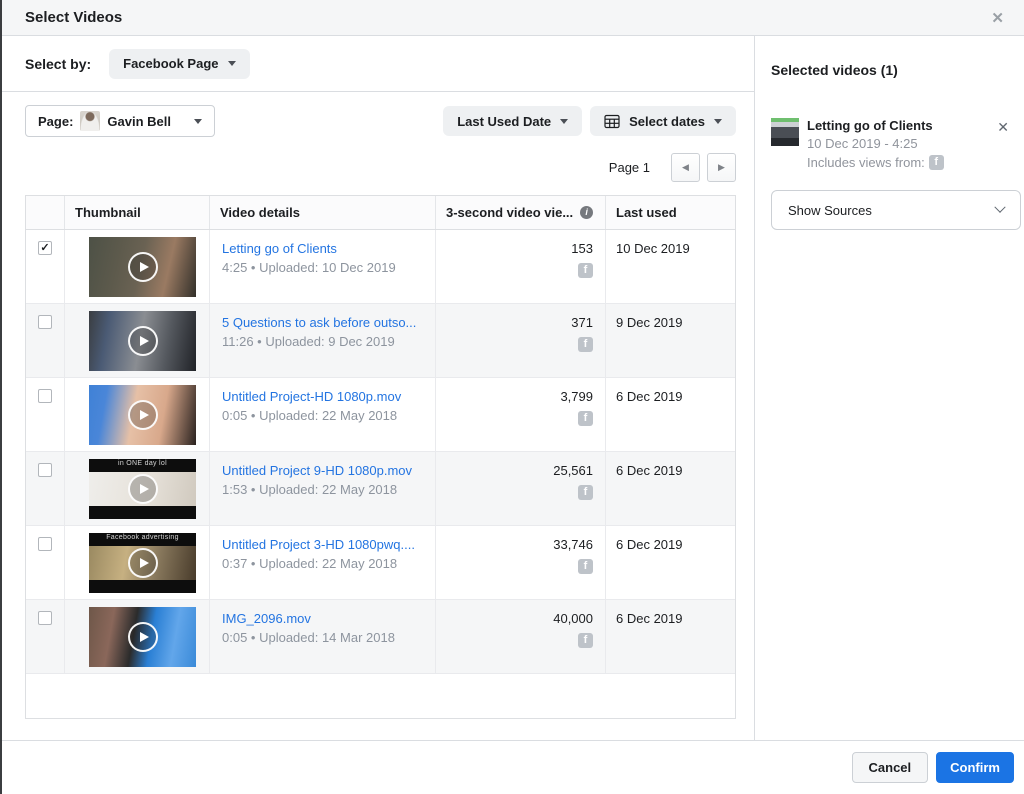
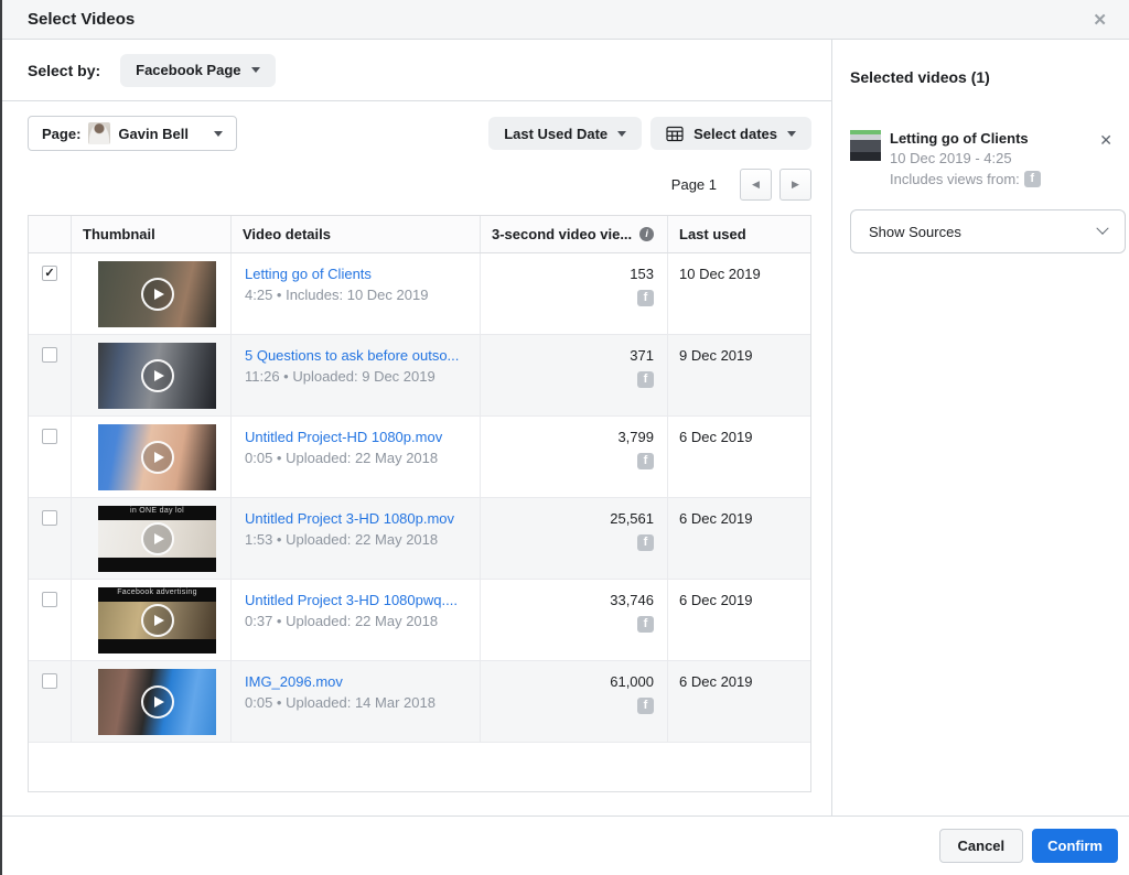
  Select Videos
  ✕
  Select by:
  Facebook Page
  Page:
  Gavin Bell
  Last Used Date
  Select dates
  Page 1
  ◀
  ▶
  Thumbnail
  Video details
  3-second video vie...
  i
  Last used
  ✓
  Letting go of Clients
- 4:25 • Uploaded: 10 Dec 2019
+ 4:25 • Includes: 10 Dec 2019
  153
  f
  10 Dec 2019
  5 Questions to ask before outso...
  11:26 • Uploaded: 9 Dec 2019
  371
  f
  9 Dec 2019
  Untitled Project-HD 1080p.mov
  0:05 • Uploaded: 22 May 2018
  3,799
  f
  6 Dec 2019
- Untitled Project 9-HD 1080p.mov
+ Untitled Project 3-HD 1080p.mov
  1:53 • Uploaded: 22 May 2018
  25,561
  f
  6 Dec 2019
  Untitled Project 3-HD 1080pwq....
  0:37 • Uploaded: 22 May 2018
  33,746
  f
  6 Dec 2019
  IMG_2096.mov
  0:05 • Uploaded: 14 Mar 2018
- 40,000
+ 61,000
  f
  6 Dec 2019
  Selected videos (1)
  Letting go of Clients
  10 Dec 2019 - 4:25
  Includes views from:
  f
  ✕
  Show Sources
  Cancel
  Confirm
